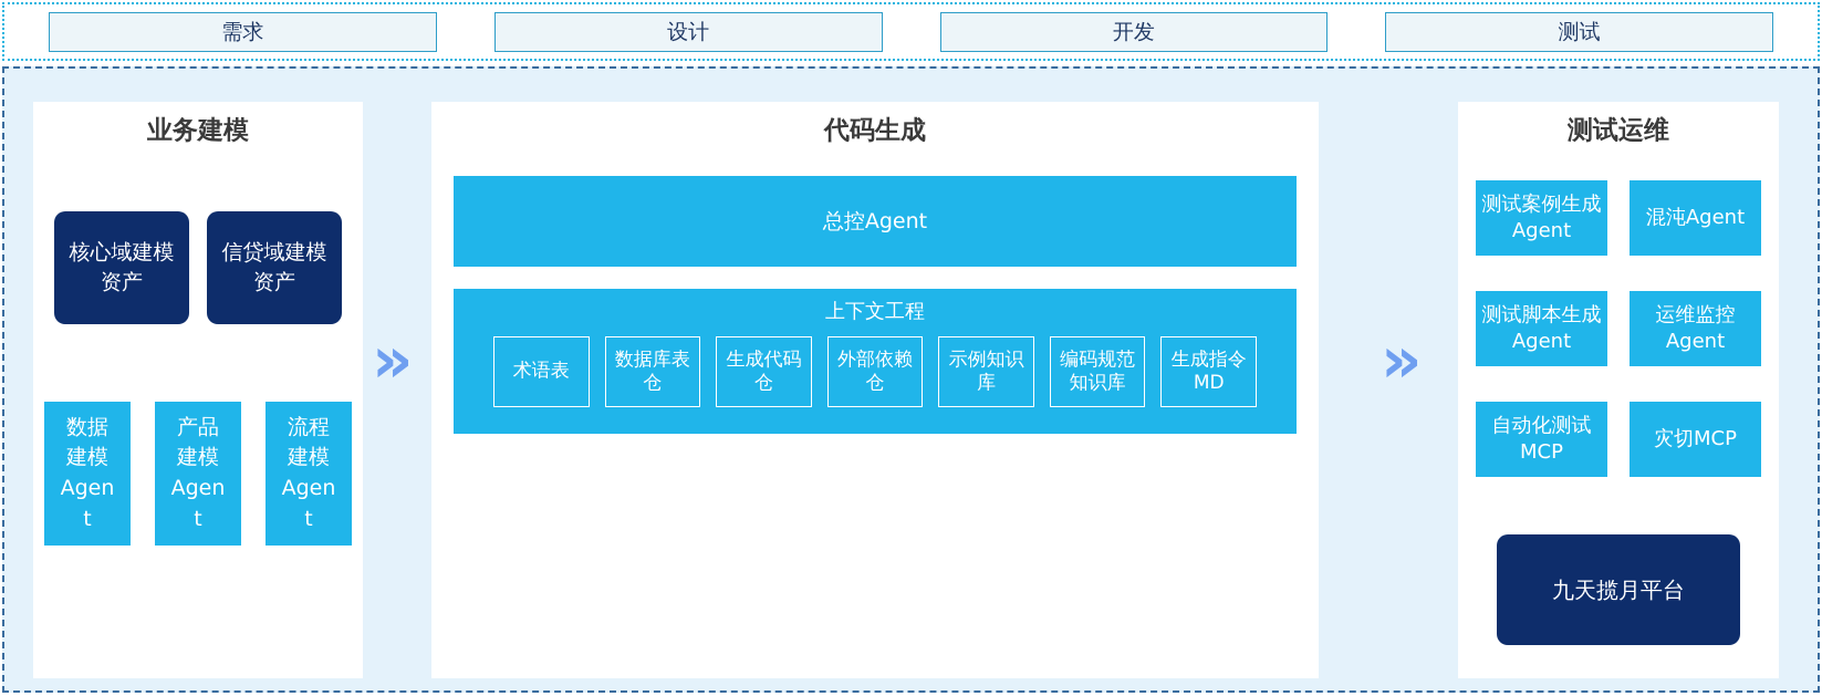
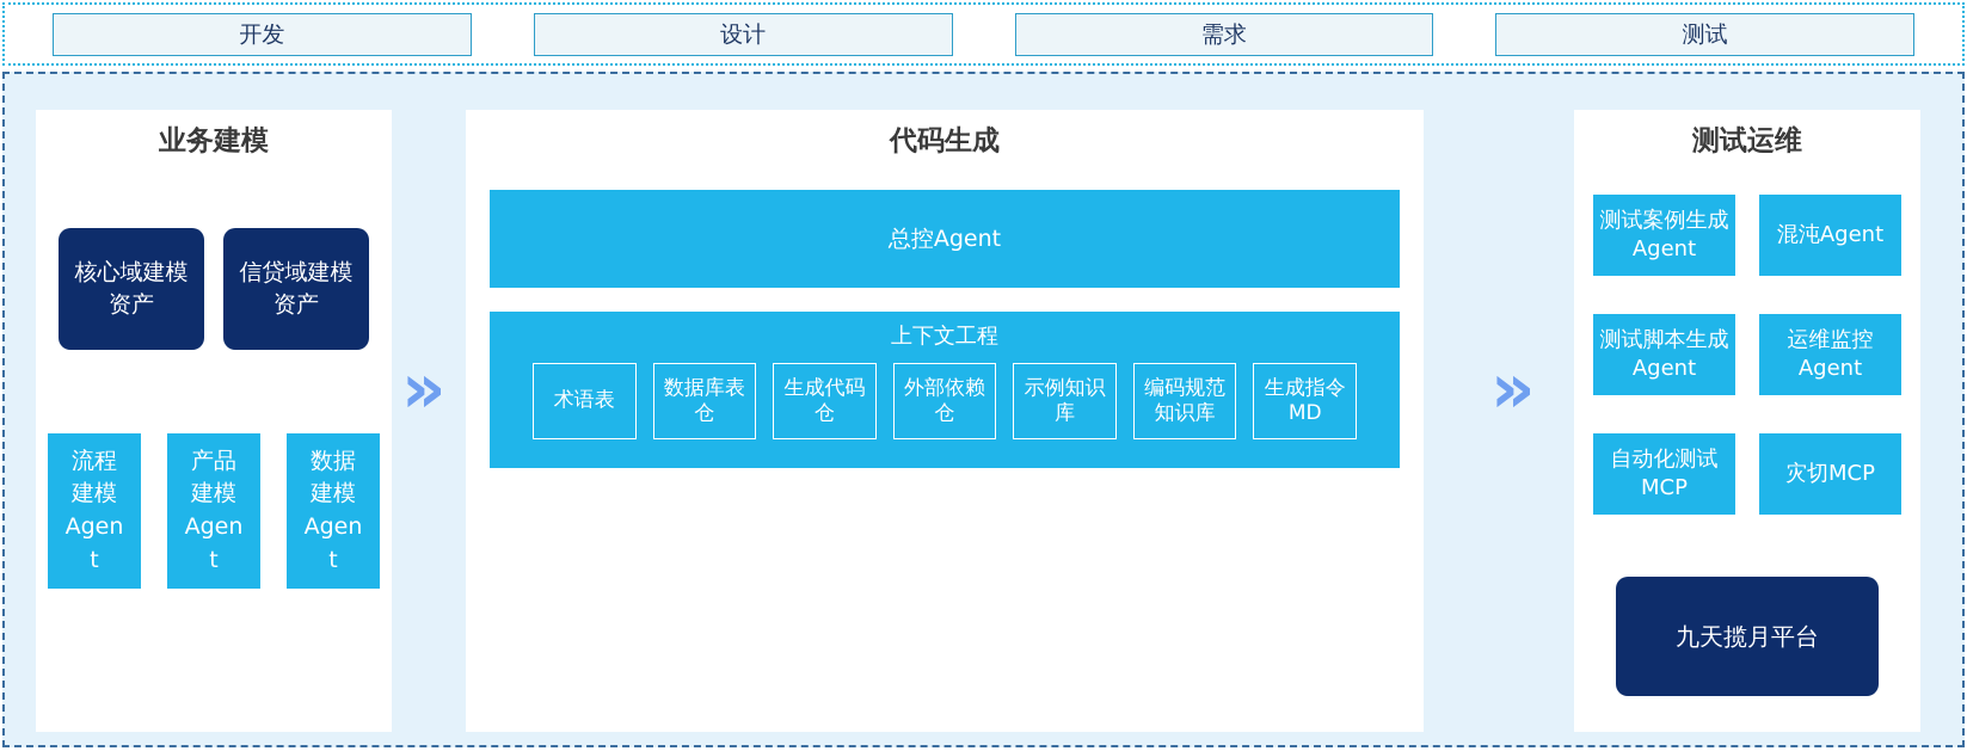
- 需求
+ 开发
  设计
- 开发
+ 需求
  测试
  业务建模
  核心域建模资产
  信贷域建模资产
- 数据建模Agent
+ 流程建模Agent
  产品建模Agent
- 流程建模Agent
+ 数据建模Agent
  代码生成
  总控Agent
  上下文工程
  术语表
  数据库表仓
  生成代码仓
  外部依赖仓
  示例知识库
  编码规范知识库
  生成指令MD
  测试运维
  测试案例生成Agent
  混沌Agent
  测试脚本生成Agent
  运维监控Agent
  自动化测试MCP
  灾切MCP
  九天揽月平台
  »
  »
